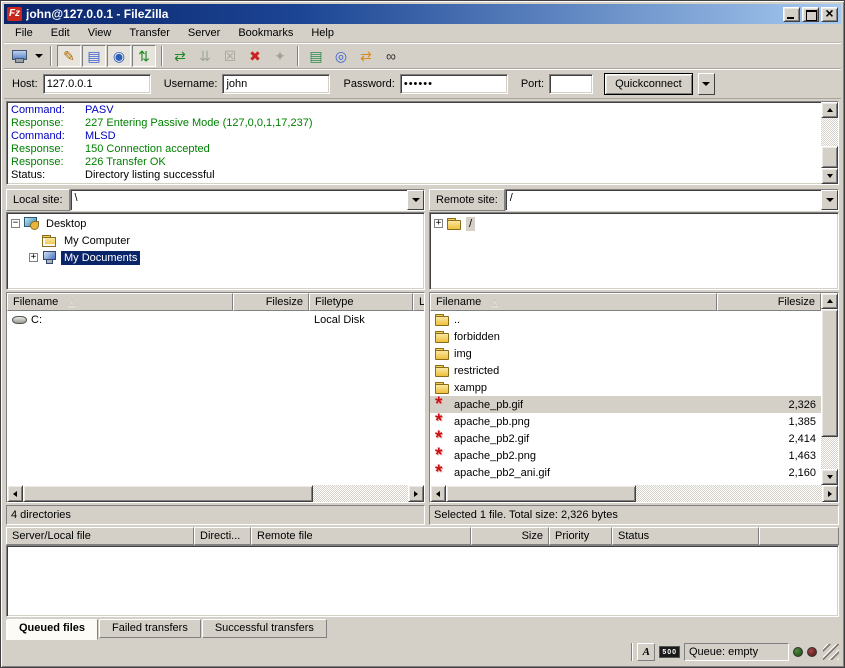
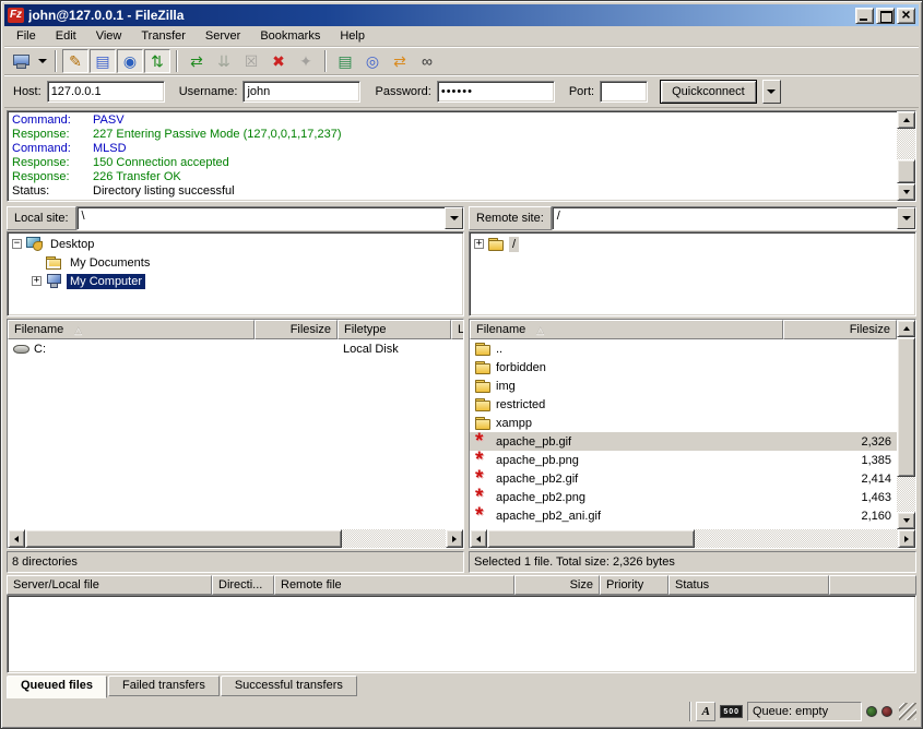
  Fz
  john@127.0.0.1 - FileZilla
  File
  Edit
  View
  Transfer
  Server
  Bookmarks
  Help
  ✎
  ▤
  ◉
  ⇅
  ⇄
  ⇊
  ☒
  ✖
  ✦
  ▤
  ◎
  ⇄
  ∞
  Host:
  127.0.0.1
  Username:
  john
  Password:
  ••••••
  Port:
  Quickconnect
  Command:
  PASV
  Response:
  227 Entering Passive Mode (127,0,0,1,17,237)
  Command:
  MLSD
  Response:
  150 Connection accepted
  Response:
  226 Transfer OK
  Status:
  Directory listing successful
  Local site:
  \
  −
  Desktop
- My Computer
+ My Documents
  +
- My Documents
+ My Computer
  Filename
  △
  Filesize
  Filetype
  L
  C:
  Local Disk
- 4 directories
+ 8 directories
  Remote site:
  /
  +
  /
  Filename
  △
  Filesize
  ..
  forbidden
  img
  restricted
  xampp
  apache_pb.gif
  2,326
  apache_pb.png
  1,385
  apache_pb2.gif
  2,414
  apache_pb2.png
  1,463
  apache_pb2_ani.gif
  2,160
  Selected 1 file. Total size: 2,326 bytes
  Server/Local file
  Directi...
  Remote file
  Size
  Priority
  Status
  Queued files
  Failed transfers
  Successful transfers
  A
  Queue: empty
